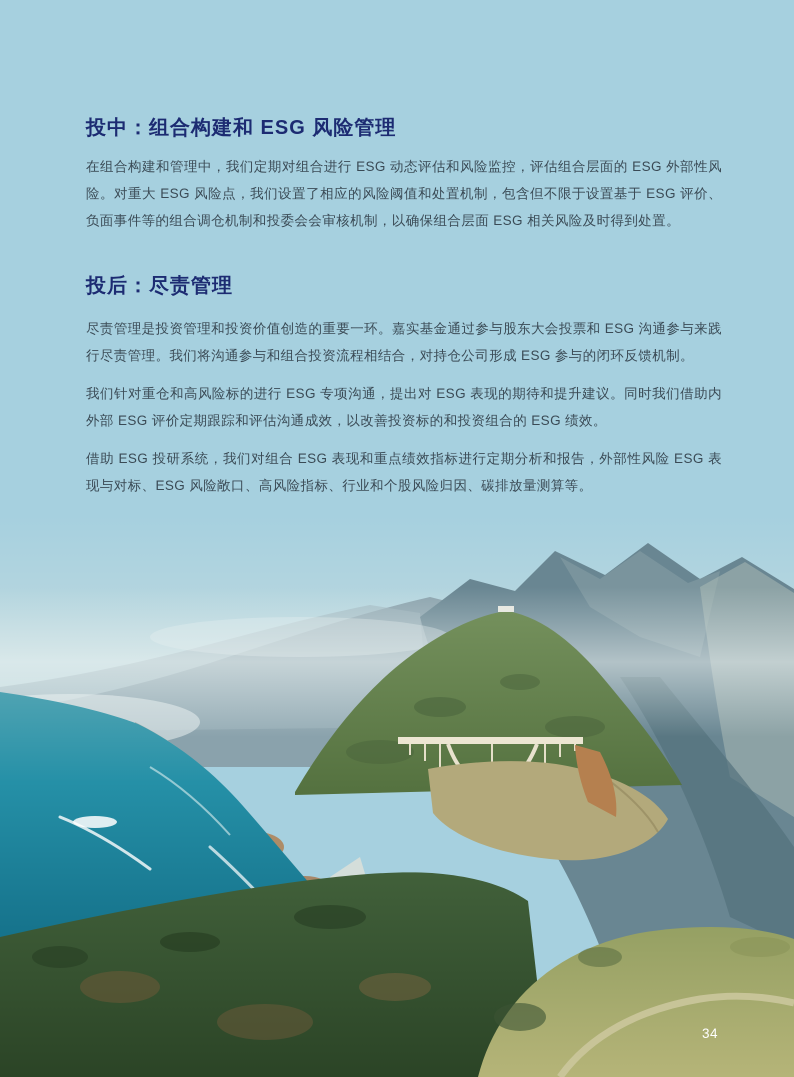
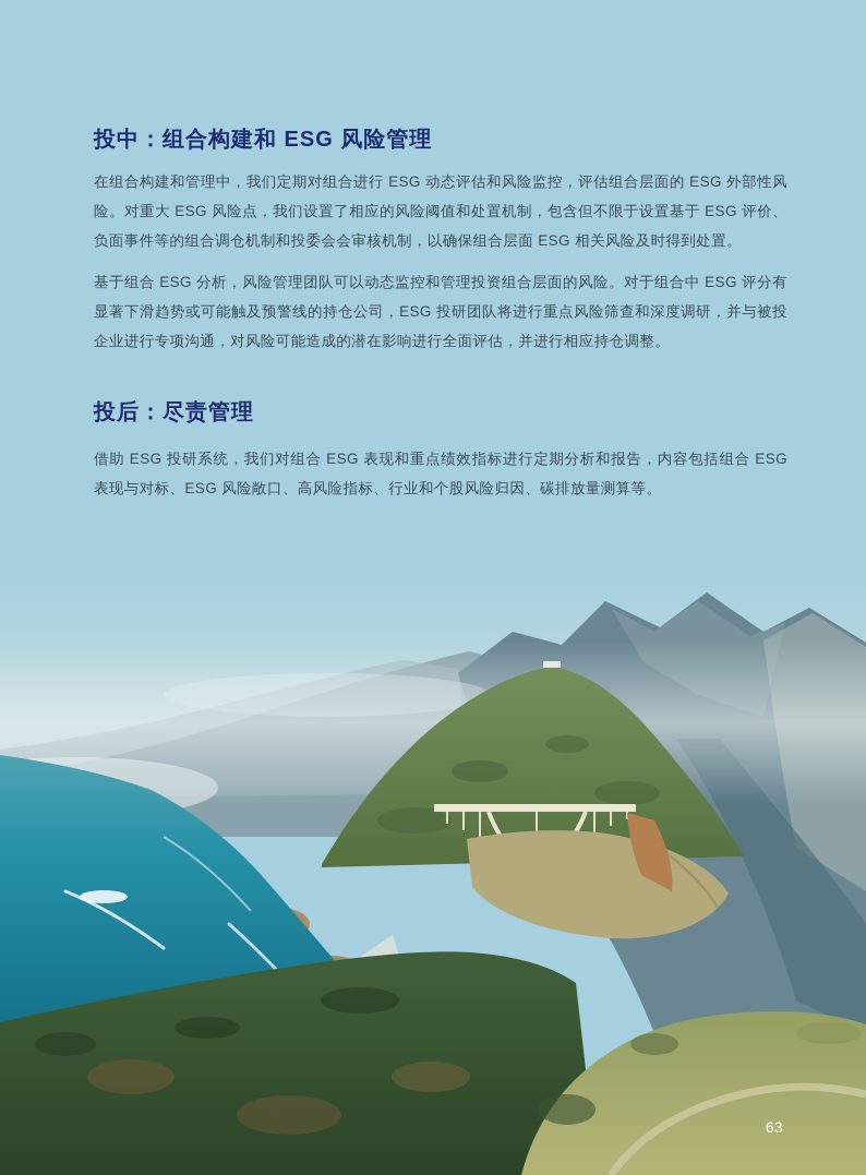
  投中：组合构建和 ESG 风险管理
  在组合构建和管理中，我们定期对组合进行 ESG 动态评估和风险监控，评估组合层面的 ESG 外部性风险。对重大 ESG 风险点，我们设置了相应的风险阈值和处置机制，包含但不限于设置基于 ESG 评价、负面事件等的组合调仓机制和投委会会审核机制，以确保组合层面 ESG 相关风险及时得到处置。
+ 基于组合 ESG 分析，风险管理团队可以动态监控和管理投资组合层面的风险。对于组合中 ESG 评分有显著下滑趋势或可能触及预警线的持仓公司，ESG 投研团队将进行重点风险筛查和深度调研，并与被投企业进行专项沟通，对风险可能造成的潜在影响进行全面评估，并进行相应持仓调整。
  投后：尽责管理
- 尽责管理是投资管理和投资价值创造的重要一环。嘉实基金通过参与股东大会投票和 ESG 沟通参与来践行尽责管理。我们将沟通参与和组合投资流程相结合，对持仓公司形成 ESG 参与的闭环反馈机制。
- 我们针对重仓和高风险标的进行 ESG 专项沟通，提出对 ESG 表现的期待和提升建议。同时我们借助内外部 ESG 评价定期跟踪和评估沟通成效，以改善投资标的和投资组合的 ESG 绩效。
- 借助 ESG 投研系统，我们对组合 ESG 表现和重点绩效指标进行定期分析和报告，外部性风险 ESG 表现与对标、ESG 风险敞口、高风险指标、行业和个股风险归因、碳排放量测算等。
+ 借助 ESG 投研系统，我们对组合 ESG 表现和重点绩效指标进行定期分析和报告，内容包括组合 ESG 表现与对标、ESG 风险敞口、高风险指标、行业和个股风险归因、碳排放量测算等。
- 34
+ 63
